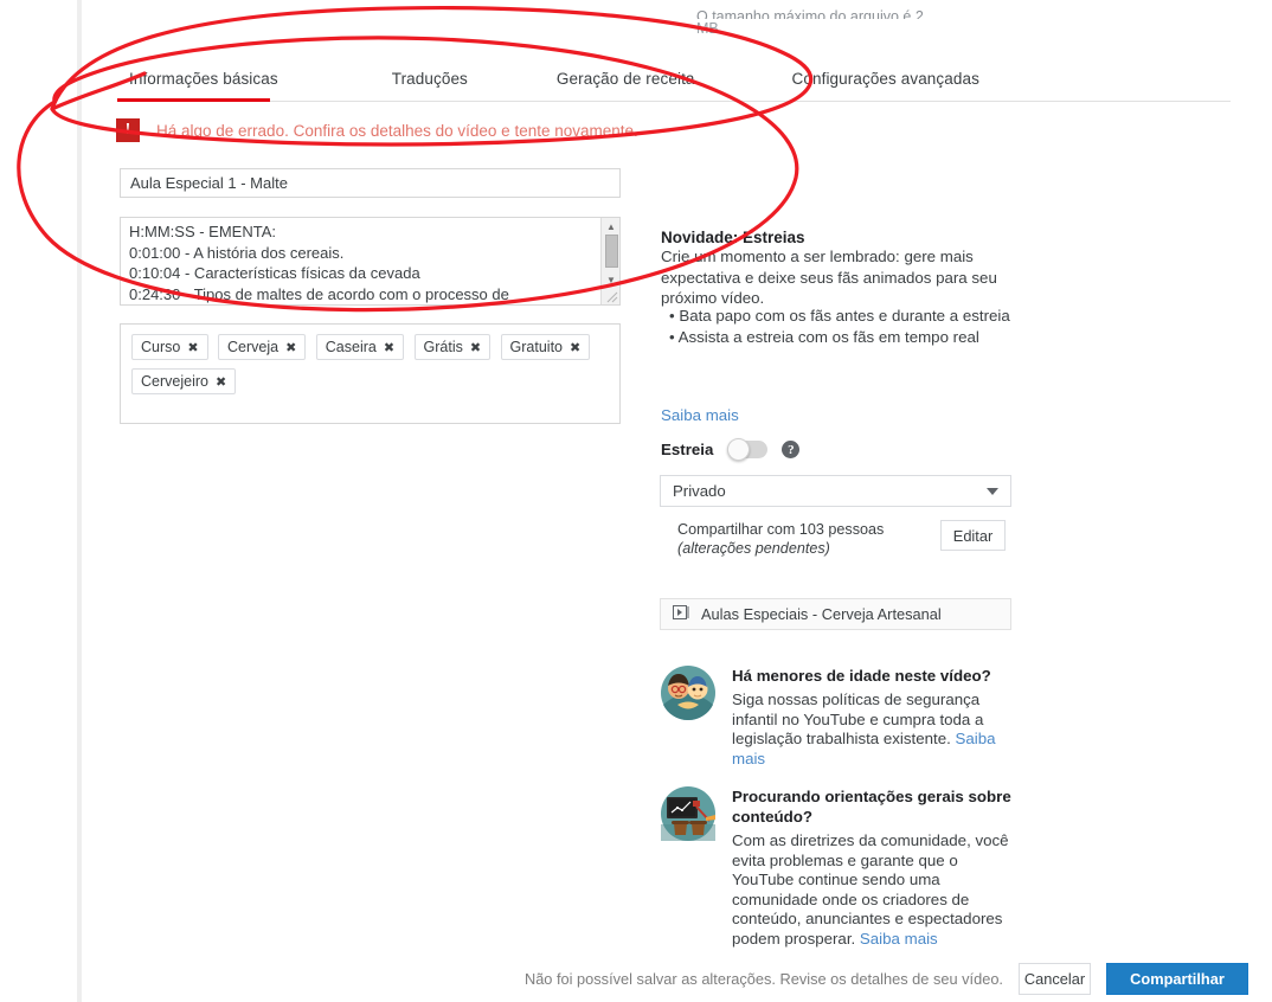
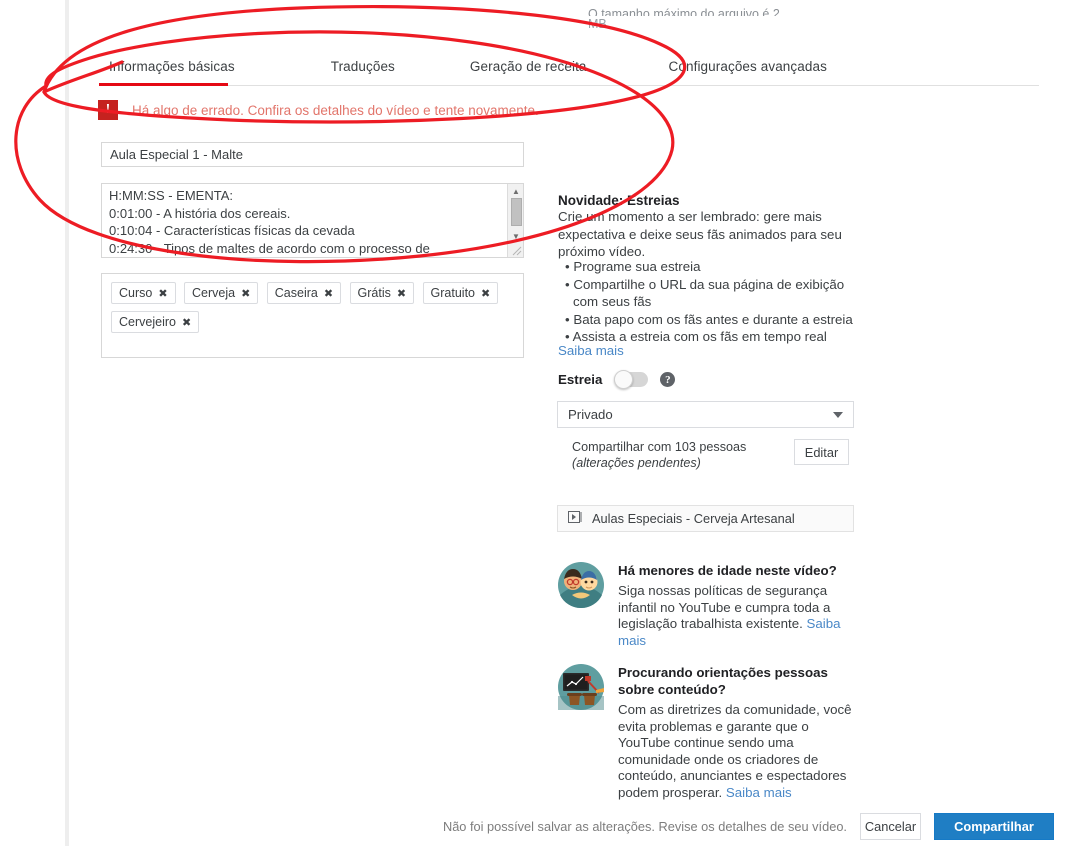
  O tamanho máximo do arquivo é 2
  formações básicas
  Traduções
  Geração de recea
  Configurações avançadas
  !
  Há algo de errado. Confira os detalhes do vídeo e tente novamente.
  Aula Especial 1 - Malte
  H:MM:SS - EMENTA:
  0:01:00 - A história dos cereais.
  0:10:04 - Características físicas da cevada
  0:24:3 Tipos de maltes de acordo com o processo de
  ▲
  ▼
  Curso
  ✖
  Cerveja
  ✖
  Caseira
  ✖
  Grátis
  ✖
  Gratuito
  ✖
  Cervejeiro
  ✖
  Novidade: Estreias
  Crie um momento a ser lembrado: gere mais expectativa e deixe seus fãs animados para seu próximo vídeo.
+ • Programe sua estreia
+ • Compartilhe o URL da sua página de exibição com seus fãs
  • Bata papo com os fãs antes e durante a estreia
  • Assista a estreia com os fãs em tempo real
  Saiba mais
  Estreia
  ?
  Privado
  Compartilhar com 103 pessoas (alterações pendentes)
  Editar
  Aulas Especiais - Cerveja Artesanal
  Há menores de idade neste vídeo?
  Siga nossas políticas de segurança infantil no YouTube e cumpra toda a legislação trabalhista existente. Saiba mais
- Procurando orientações gerais sobre conteúdo?
+ Procurando orientações pessoas sobre conteúdo?
  Com as diretrizes da comunidade, você evita problemas e garante que o YouTube continue sendo uma comunidade onde os criadores de conteúdo, anunciantes e espectadores podem prosperar. Saiba mais
  Não foi possível salvar as alterações. Revise os detalhes de seu vídeo.
  Cancelar
  Compartilhar
